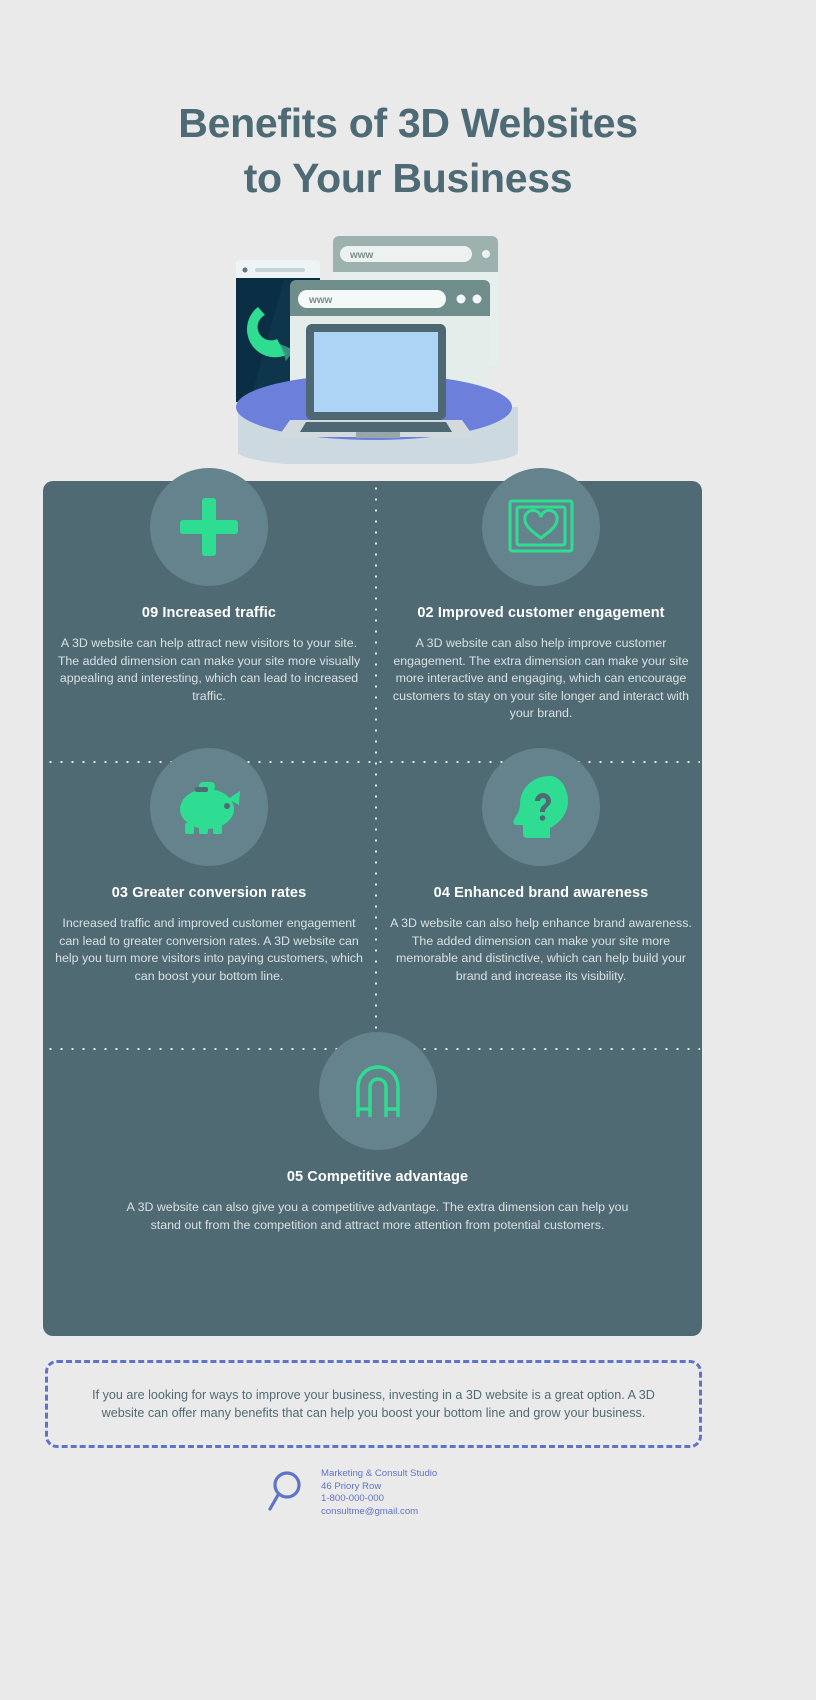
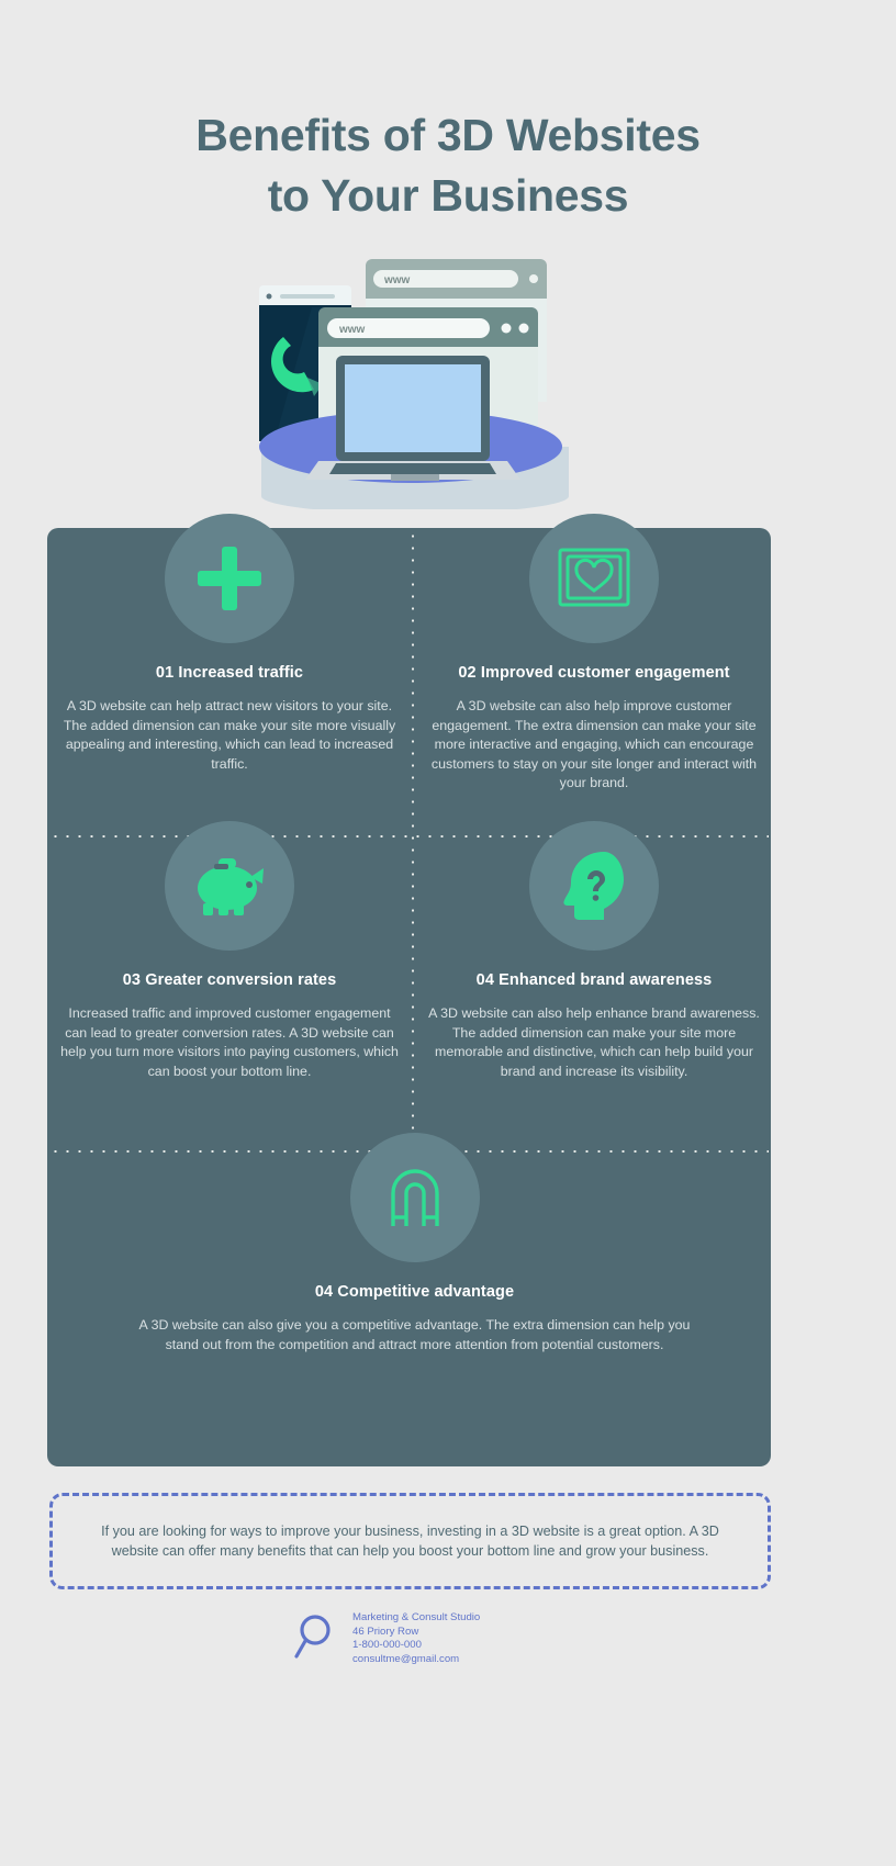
  Benefits of 3D Websites
  to Your Business
  www
  www
- 09 Increased traffic
+ 01 Increased traffic
  A 3D website can help attract new visitors to your site. The added dimension can make your site more visually appealing and interesting, which can lead to increased traffic.
  02 Improved customer engagement
  A 3D website can also help improve customer engagement. The extra dimension can make your site more interactive and engaging, which can encourage customers to stay on your site longer and interact with your brand.
  03 Greater conversion rates
  Increased traffic and improved customer engagement can lead to greater conversion rates. A 3D website can help you turn more visitors into paying customers, which can boost your bottom line.
  04 Enhanced brand awareness
  A 3D website can also help enhance brand awareness. The added dimension can make your site more memorable and distinctive, which can help build your brand and increase its visibility.
- 05 Competitive advantage
+ 04 Competitive advantage
  A 3D website can also give you a competitive advantage. The extra dimension can help you stand out from the competition and attract more attention from potential customers.
  If you are looking for ways to improve your business, investing in a 3D website is a great option. A 3D website can offer many benefits that can help you boost your bottom line and grow your business.
  Marketing & Consult Studio
  46 Priory Row
  1-800-000-000
  consultme@gmail.com
